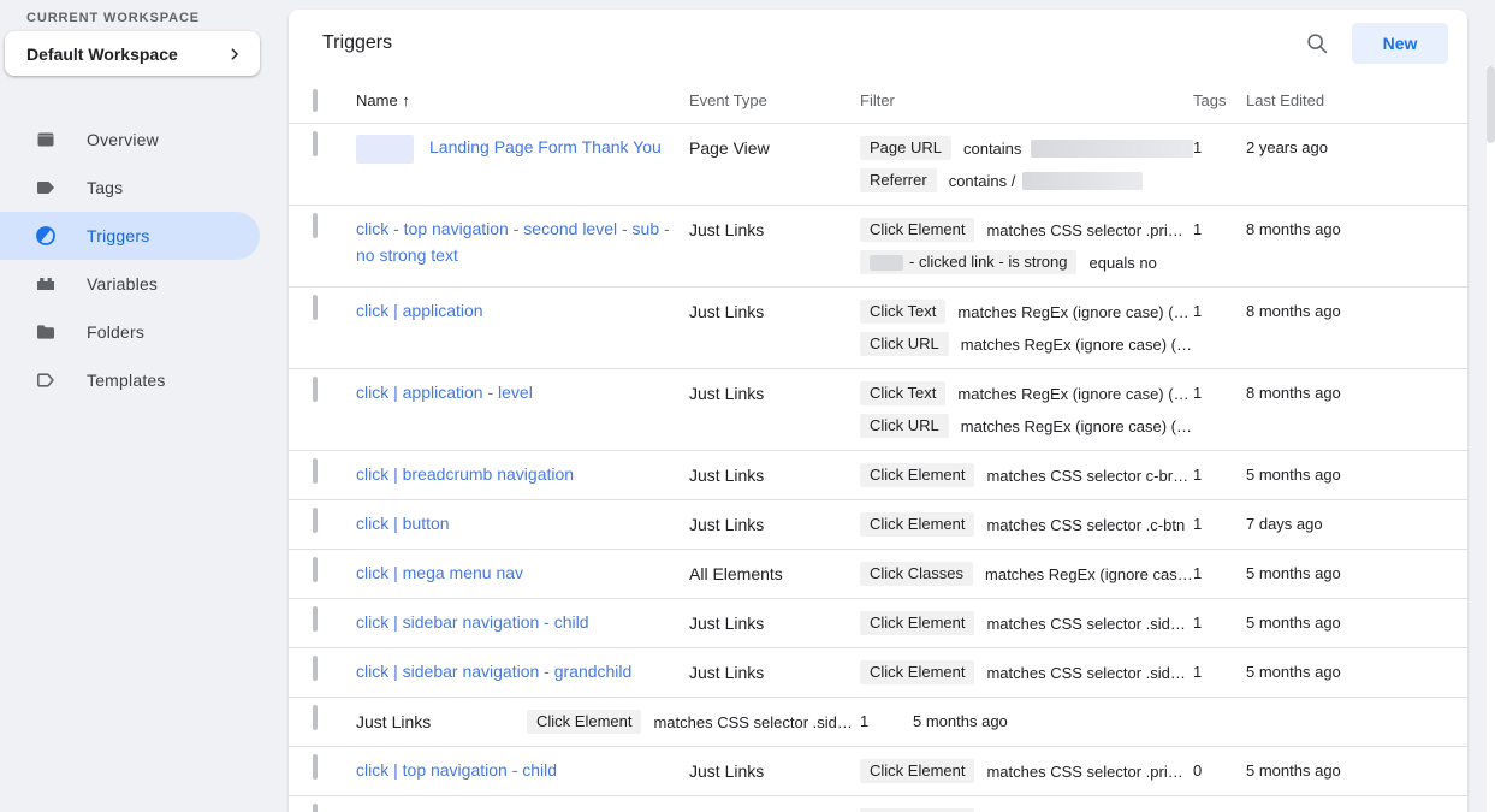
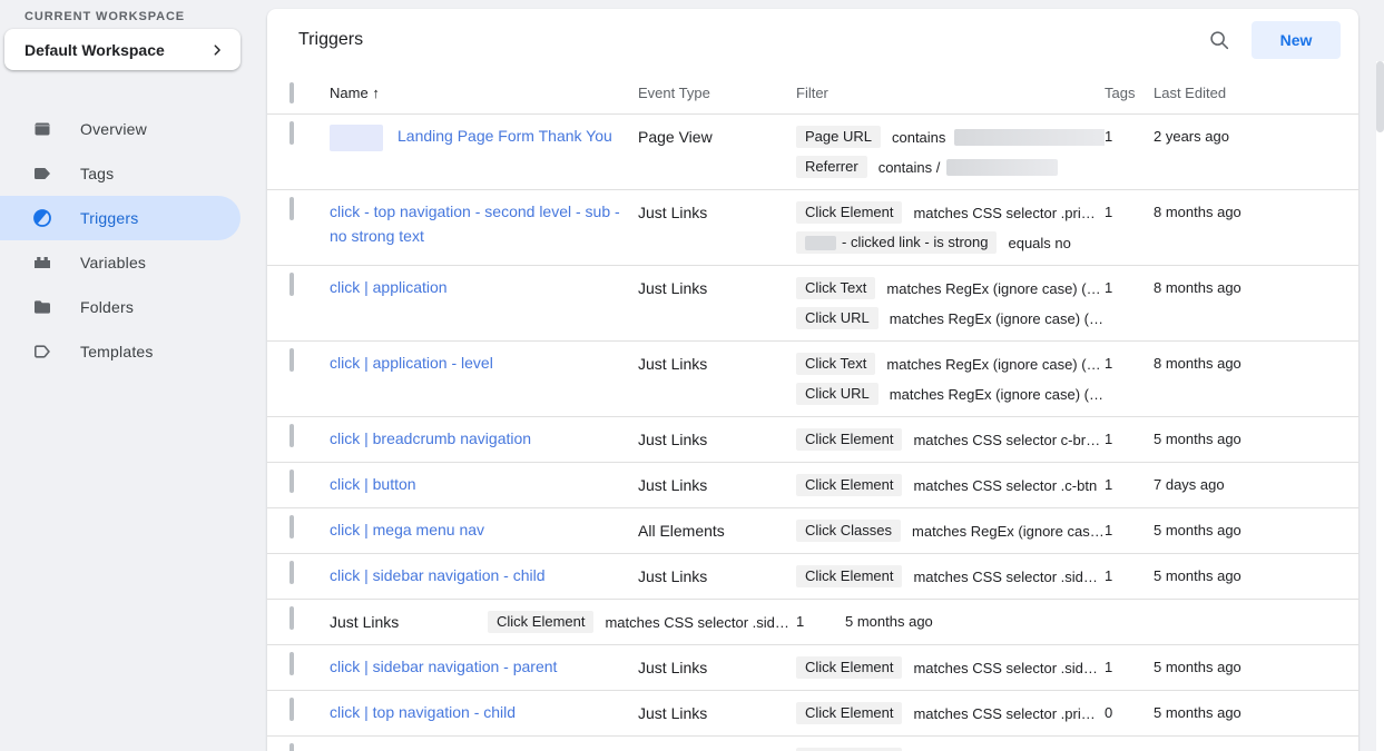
  CURRENT WORKSPACE
  Default Workspace
  Overview
  Tags
  Triggers
  Variables
  Folders
  Templates
  Triggers
  New
  Name ↑
  Event Type
  Filter
  Tags
  Last Edited
  Landing Page Form Thank You
  Page View
  Page URL
  contains
  Referrer
  contains /
  1
  2 years ago
  click - top navigation - second level - sub - no strong text
  Just Links
  Click Element
  matches CSS selector .pri…
  - clicked link - is strong
  equals no
  1
  8 months ago
  click | application
  Just Links
  Click Text
  matches RegEx (ignore case) (…
  Click URL
  matches RegEx (ignore case) (…
  1
  8 months ago
  click | application - level
  Just Links
  Click Text
  matches RegEx (ignore case) (…
  Click URL
  matches RegEx (ignore case) (…
  1
  8 months ago
  click | breadcrumb navigation
  Just Links
  Click Element
  matches CSS selector c-br…
  1
  5 months ago
  click | button
  Just Links
  Click Element
  matches CSS selector .c-btn
  1
  7 days ago
  click | mega menu nav
  All Elements
  Click Classes
  matches RegEx (ignore cas…
  1
  5 months ago
  click | sidebar navigation - child
  Just Links
  Click Element
  matches CSS selector .sid…
  1
  5 months ago
- click | sidebar navigation - grandchild
  Just Links
  Click Element
  matches CSS selector .sid…
  1
  5 months ago
+ click | sidebar navigation - parent
  Just Links
  Click Element
  matches CSS selector .sid…
  1
  5 months ago
  click | top navigation - child
  Just Links
  Click Element
  matches CSS selector .pri…
  0
  5 months ago
